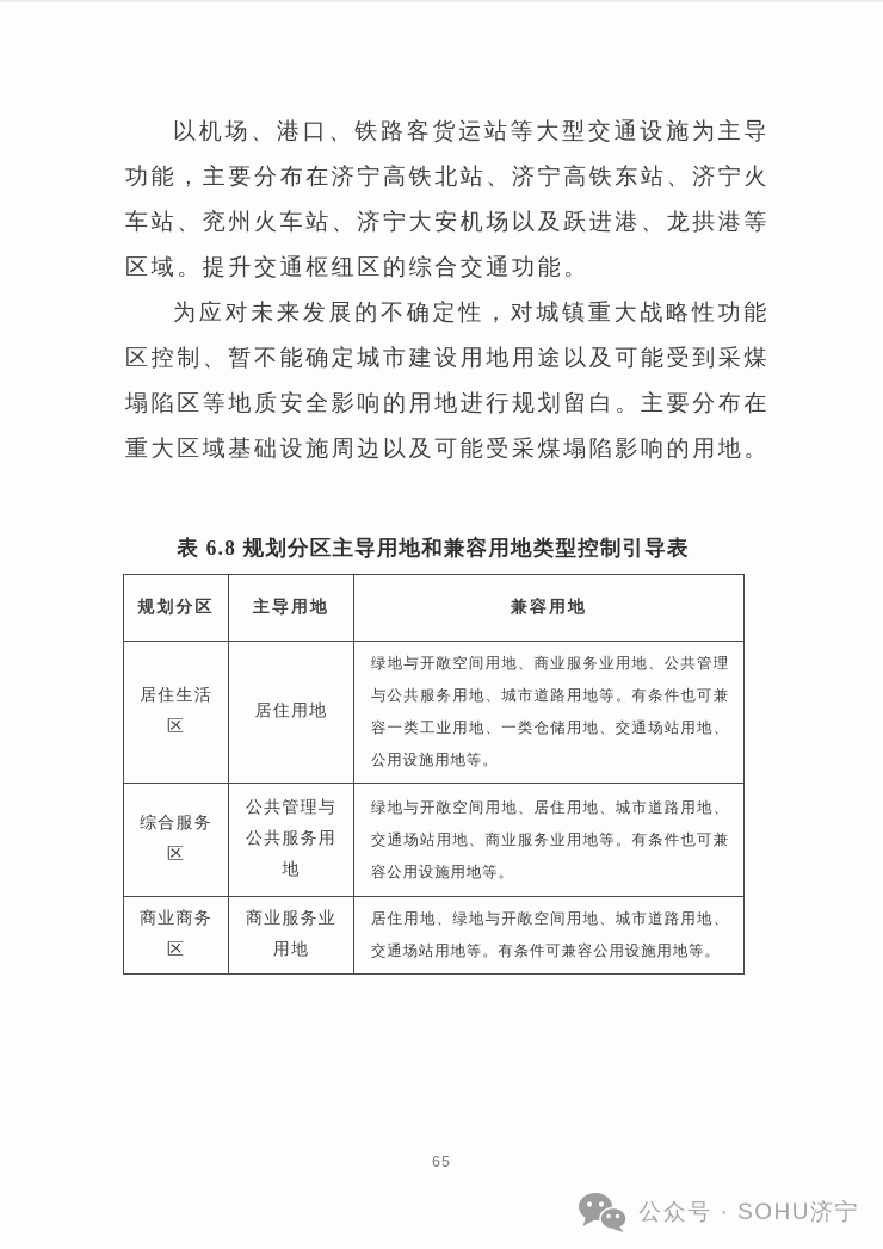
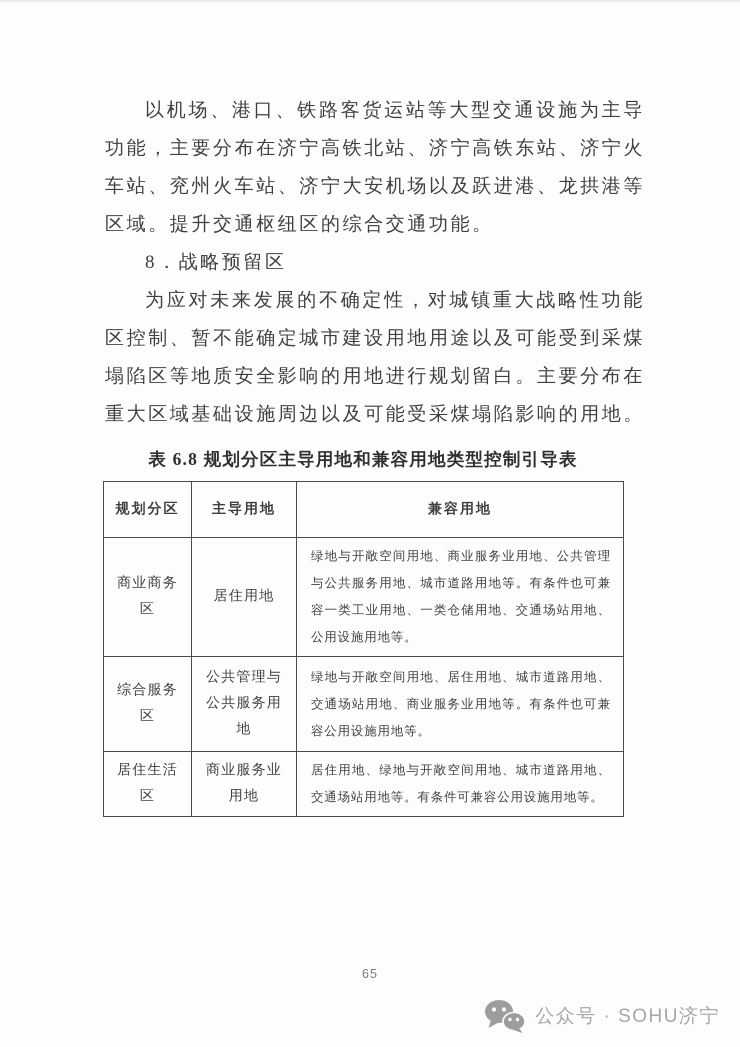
  以机场、港口、铁路客货运站等大型交通设施为主导功能，主要分布在济宁高铁北站、济宁高铁东站、济宁火车站、兖州火车站、济宁大安机场以及跃进港、龙拱港等区域。提升交通枢纽区的综合交通功能。
+ 8．战略预留区
  为应对未来发展的不确定性，对城镇重大战略性功能区控制、暂不能确定城市建设用地用途以及可能受到采煤塌陷区等地质安全影响的用地进行规划留白。主要分布在重大区域基础设施周边以及可能受采煤塌陷影响的用地。
  表 6.8 规划分区主导用地和兼容用地类型控制引导表
  规划分区	主导用地	兼容用地
- 居住生活区	居住用地	绿地与开敞空间用地、商业服务业用地、公共管理与公共服务用地、城市道路用地等。有条件也可兼容一类工业用地、一类仓储用地、交通场站用地、公用设施用地等。
+ 商业商务区	居住用地	绿地与开敞空间用地、商业服务业用地、公共管理与公共服务用地、城市道路用地等。有条件也可兼容一类工业用地、一类仓储用地、交通场站用地、公用设施用地等。
  综合服务区	公共管理与公共服务用地	绿地与开敞空间用地、居住用地、城市道路用地、交通场站用地、商业服务业用地等。有条件也可兼容公用设施用地等。
- 商业商务区	商业服务业用地	居住用地、绿地与开敞空间用地、城市道路用地、交通场站用地等。有条件可兼容公用设施用地等。
+ 居住生活区	商业服务业用地	居住用地、绿地与开敞空间用地、城市道路用地、交通场站用地等。有条件可兼容公用设施用地等。
  65
  公众号 · SOHU济宁
